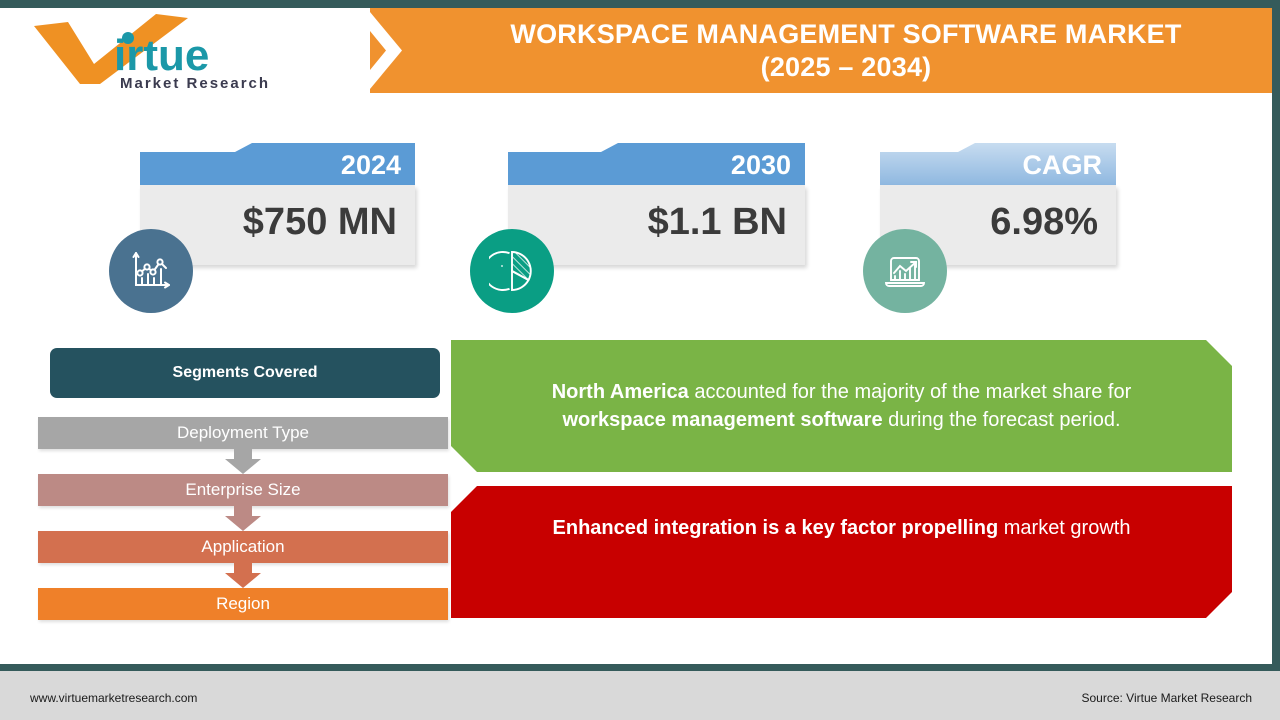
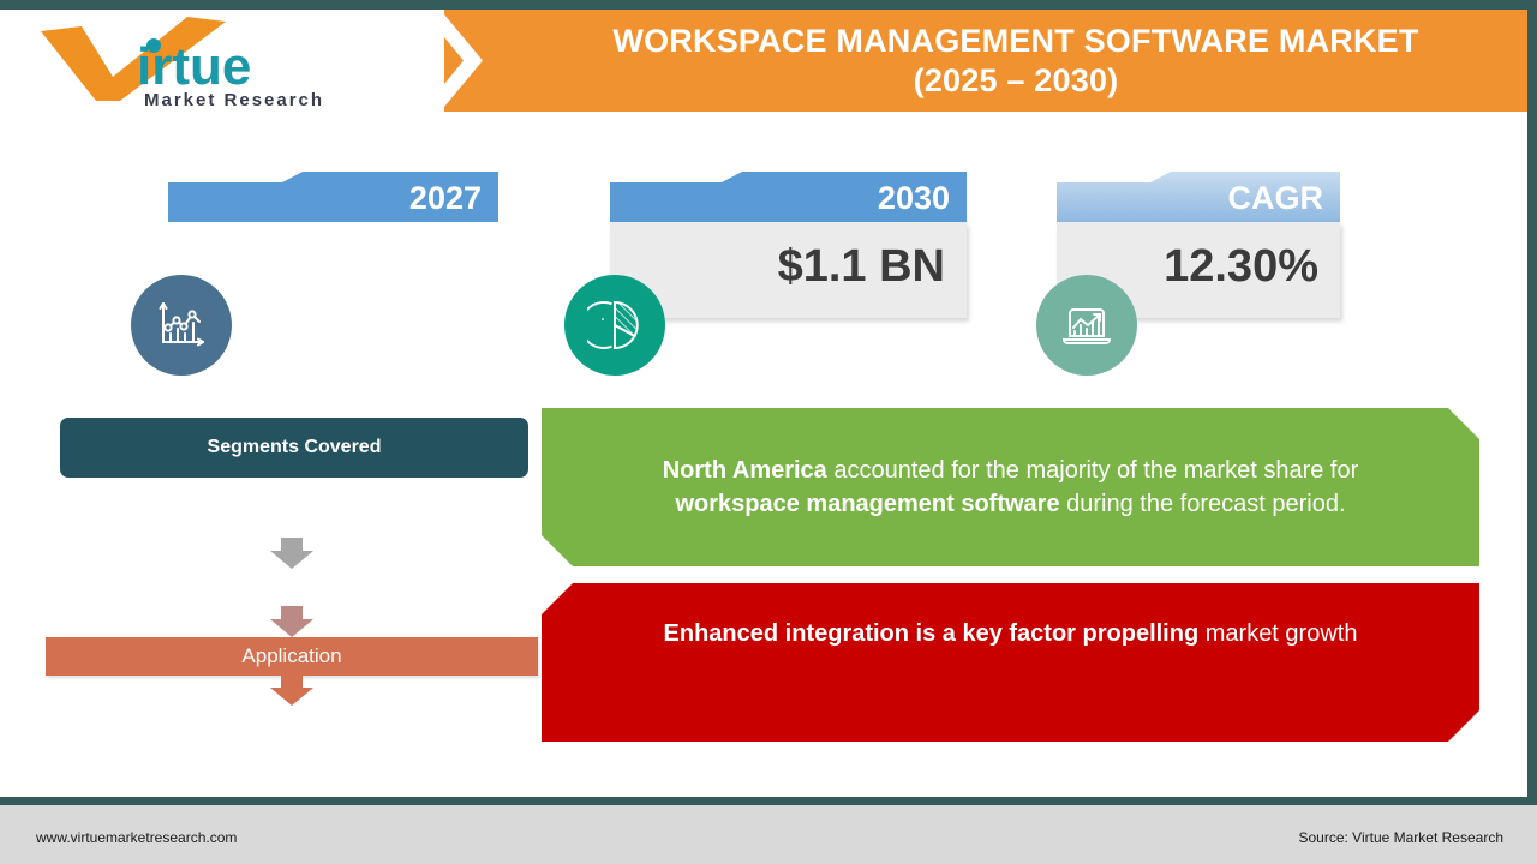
  irtue
  Market Research
  WORKSPACE MANAGEMENT SOFTWARE MARKET
- (2025 – 2034)
+ (2025 – 2030)
- 2024
+ 2027
- $750 MN
  2030
  $1.1 BN
  CAGR
- 6.98%
+ 12.30%
  Segments Covered
- Deployment Type
- Enterprise Size
  Application
- Region
  North America accounted for the majority of the market share for workspace management software during the forecast period.
  Enhanced integration is a key factor propelling market growth
  www.virtuemarketresearch.com
  Source: Virtue Market Research
